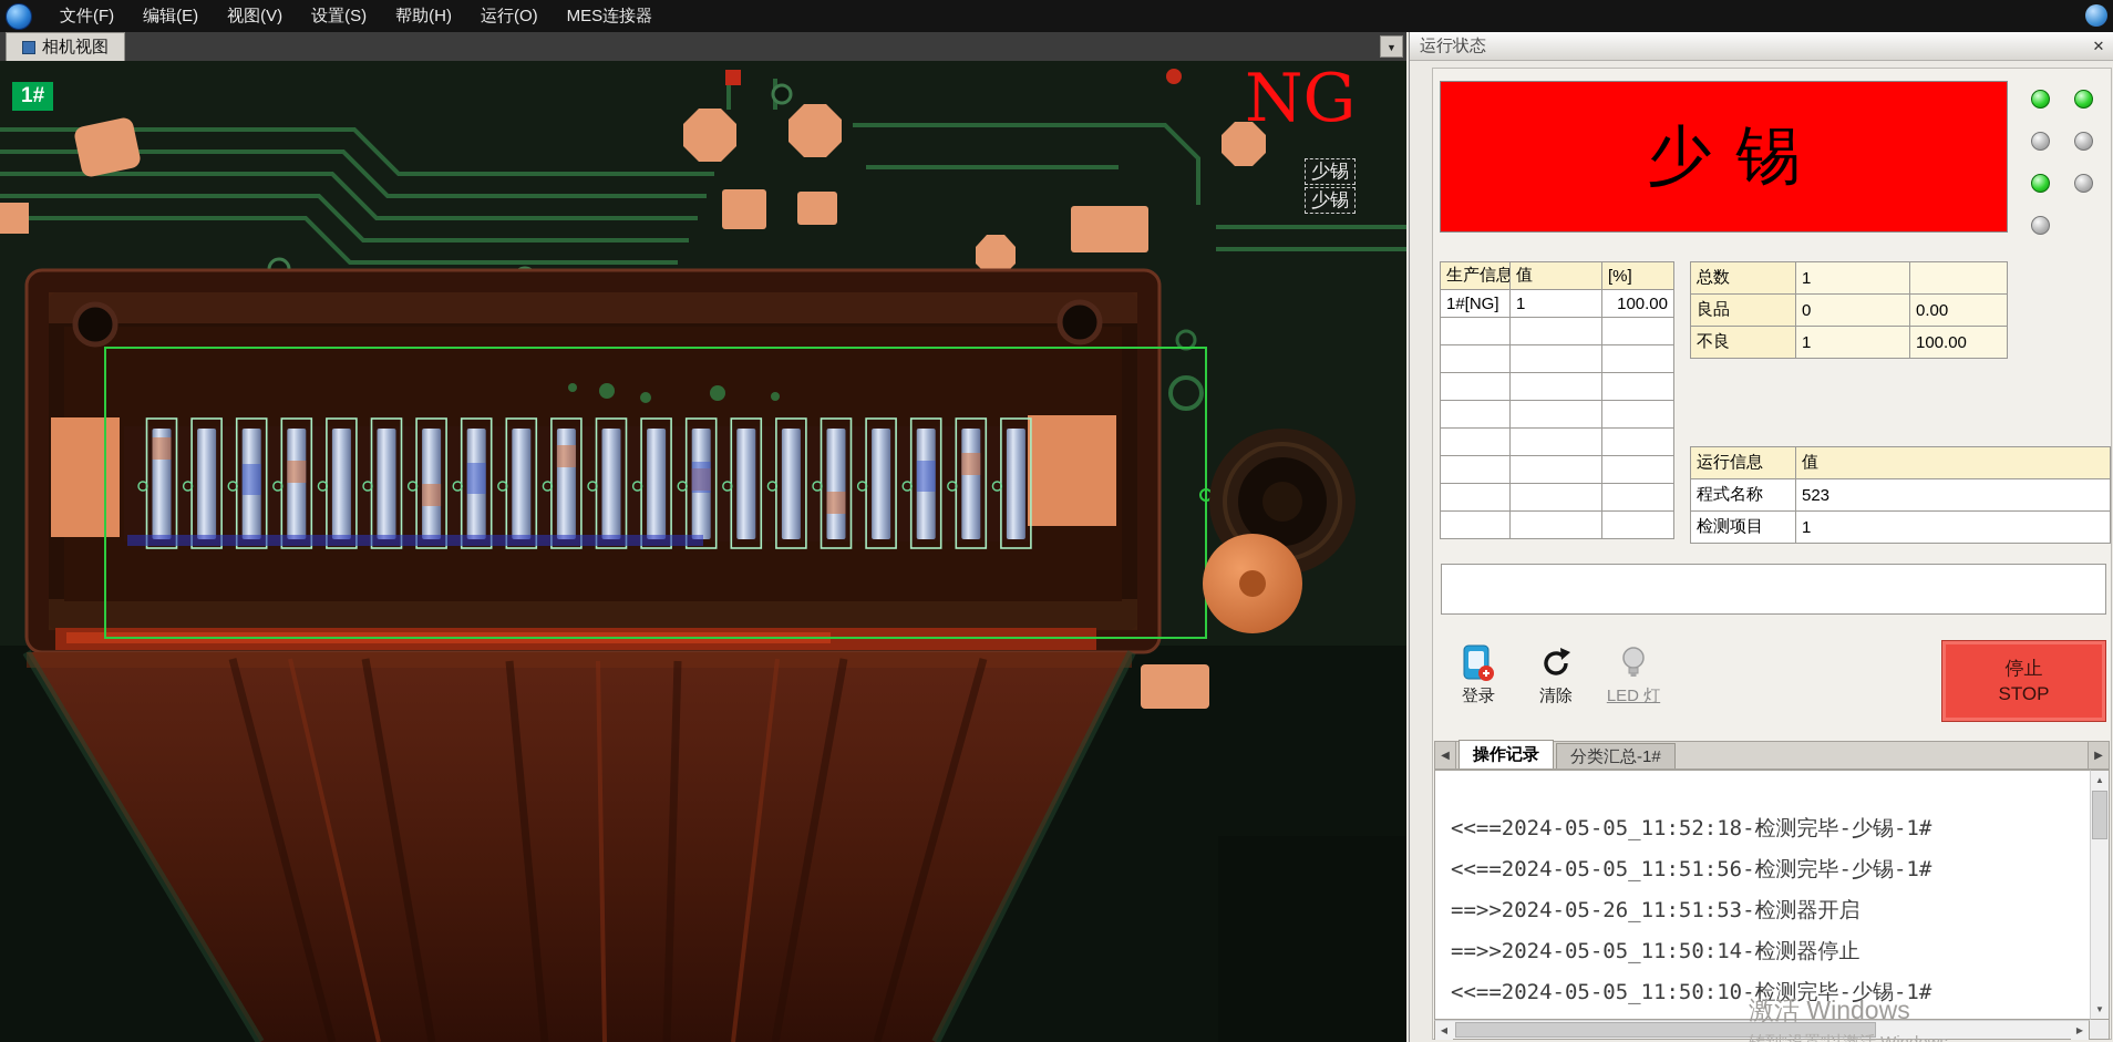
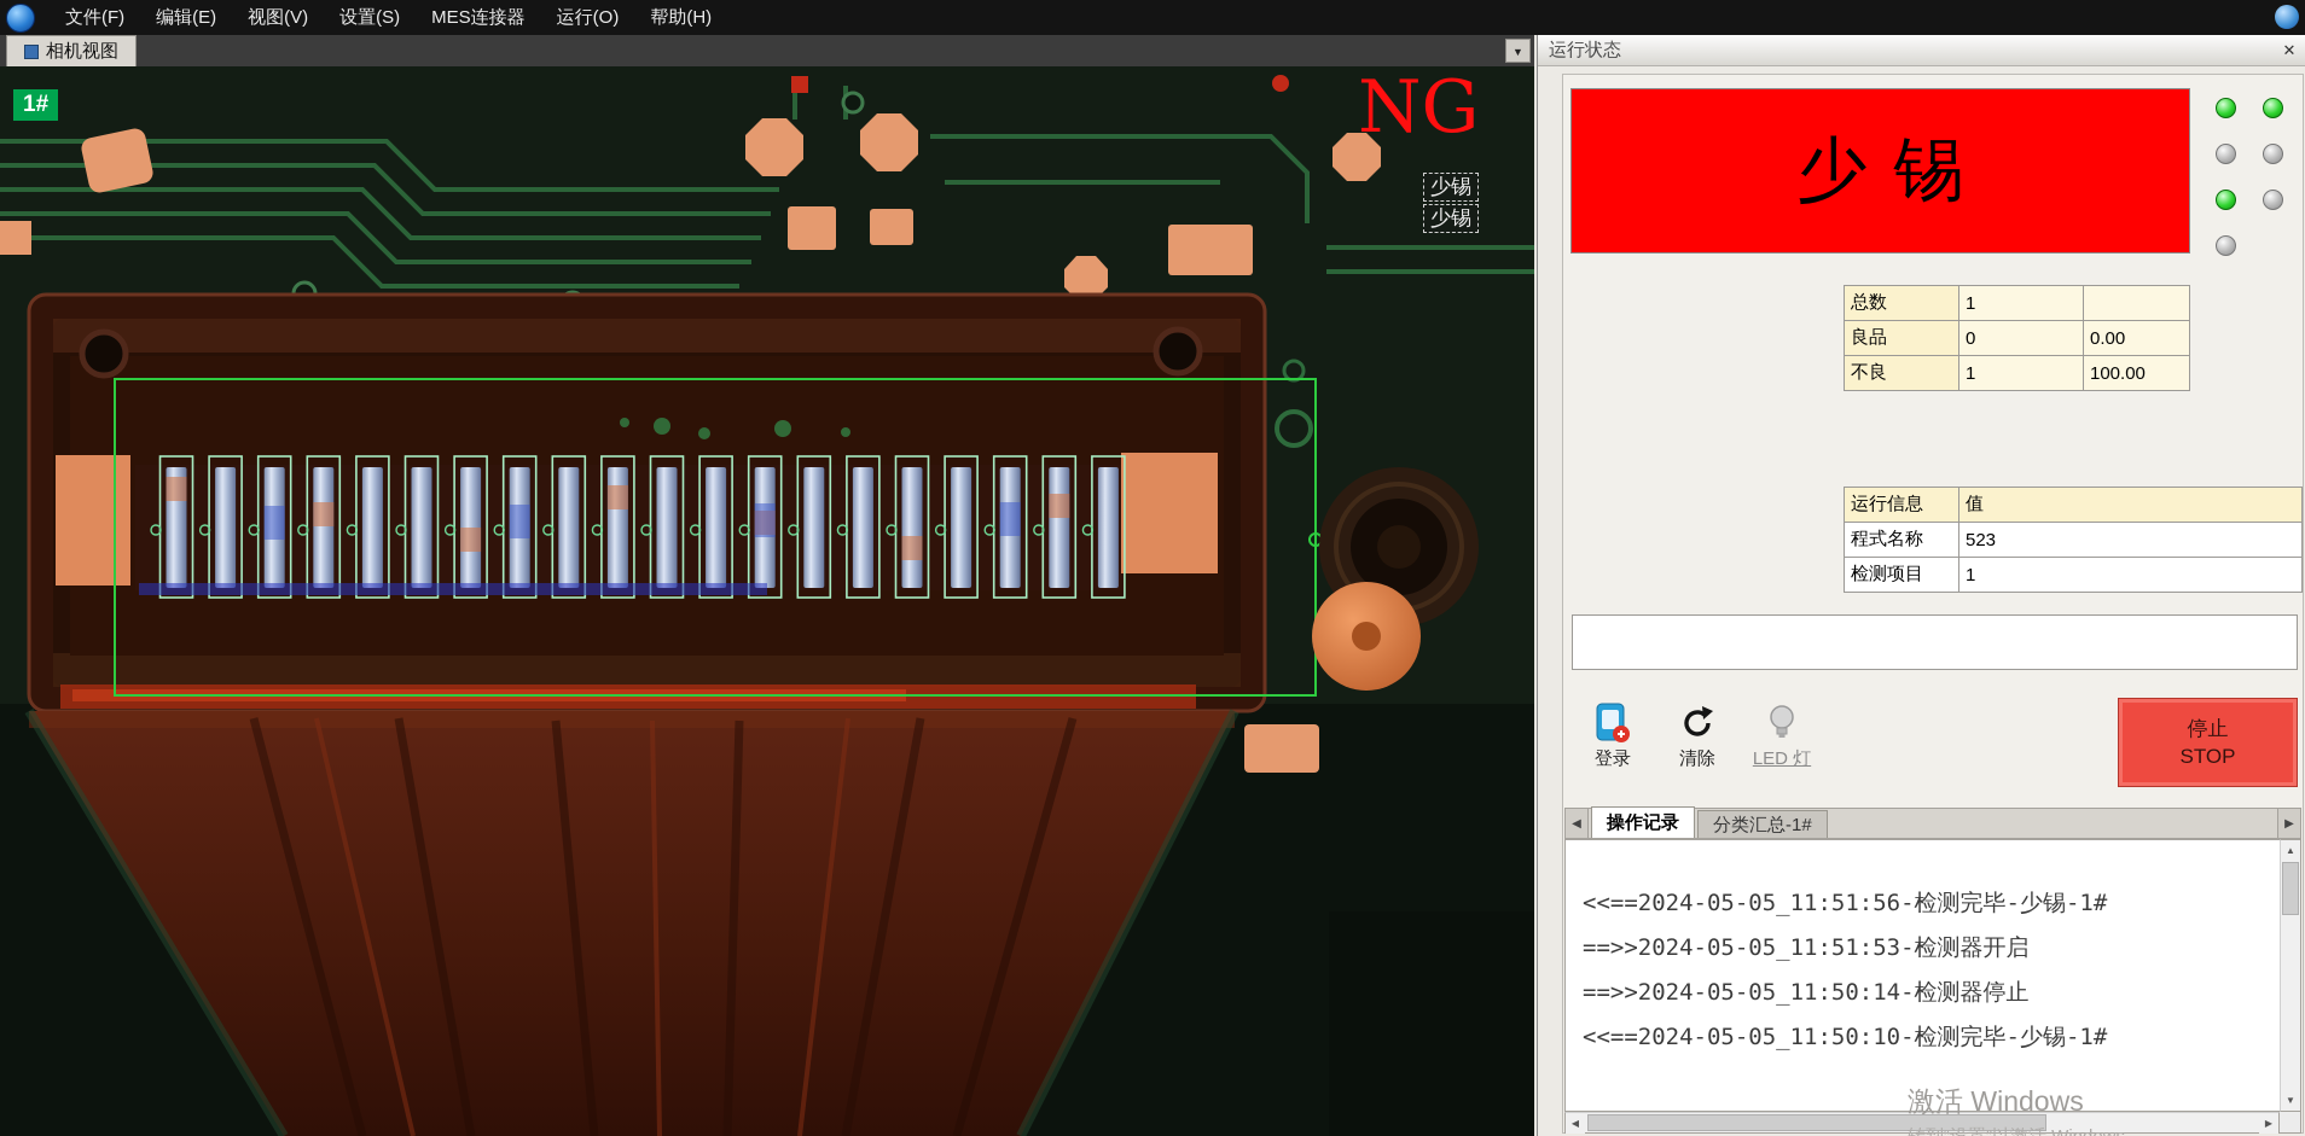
  文件(F)
  编辑(E)
  视图(V)
  设置(S)
- 帮助(H)
+ MES连接器
  运行(O)
- MES连接器
+ 帮助(H)
  相机视图
  ▼
  1#
  NG
  少锡
  少锡
  运行状态
  ✕
  少锡
- 生产信息	值	[%]
- 1#[NG]	1	100.00
  总数	1
  良品	0	0.00
  不良	1	100.00
  运行信息	值
  程式名称	523
  检测项目	1
  登录
  清除
  LED 灯
  停止
  STOP
  ◀
  操作记录
  分类汇总-1#
  ▶
- <<==2024-05-05_11:52:18-检测完毕-少锡-1#
  <<==2024-05-05_11:51:56-检测完毕-少锡-1#
- ==>>2024-05-26_11:51:53-检测器开启
+ ==>>2024-05-05_11:51:53-检测器开启
  ==>>2024-05-05_11:50:14-检测器停止
  <<==2024-05-05_11:50:10-检测完毕-少锡-1#
  ▲
  ▼
  ◀
  ▶
  激活 Windows
